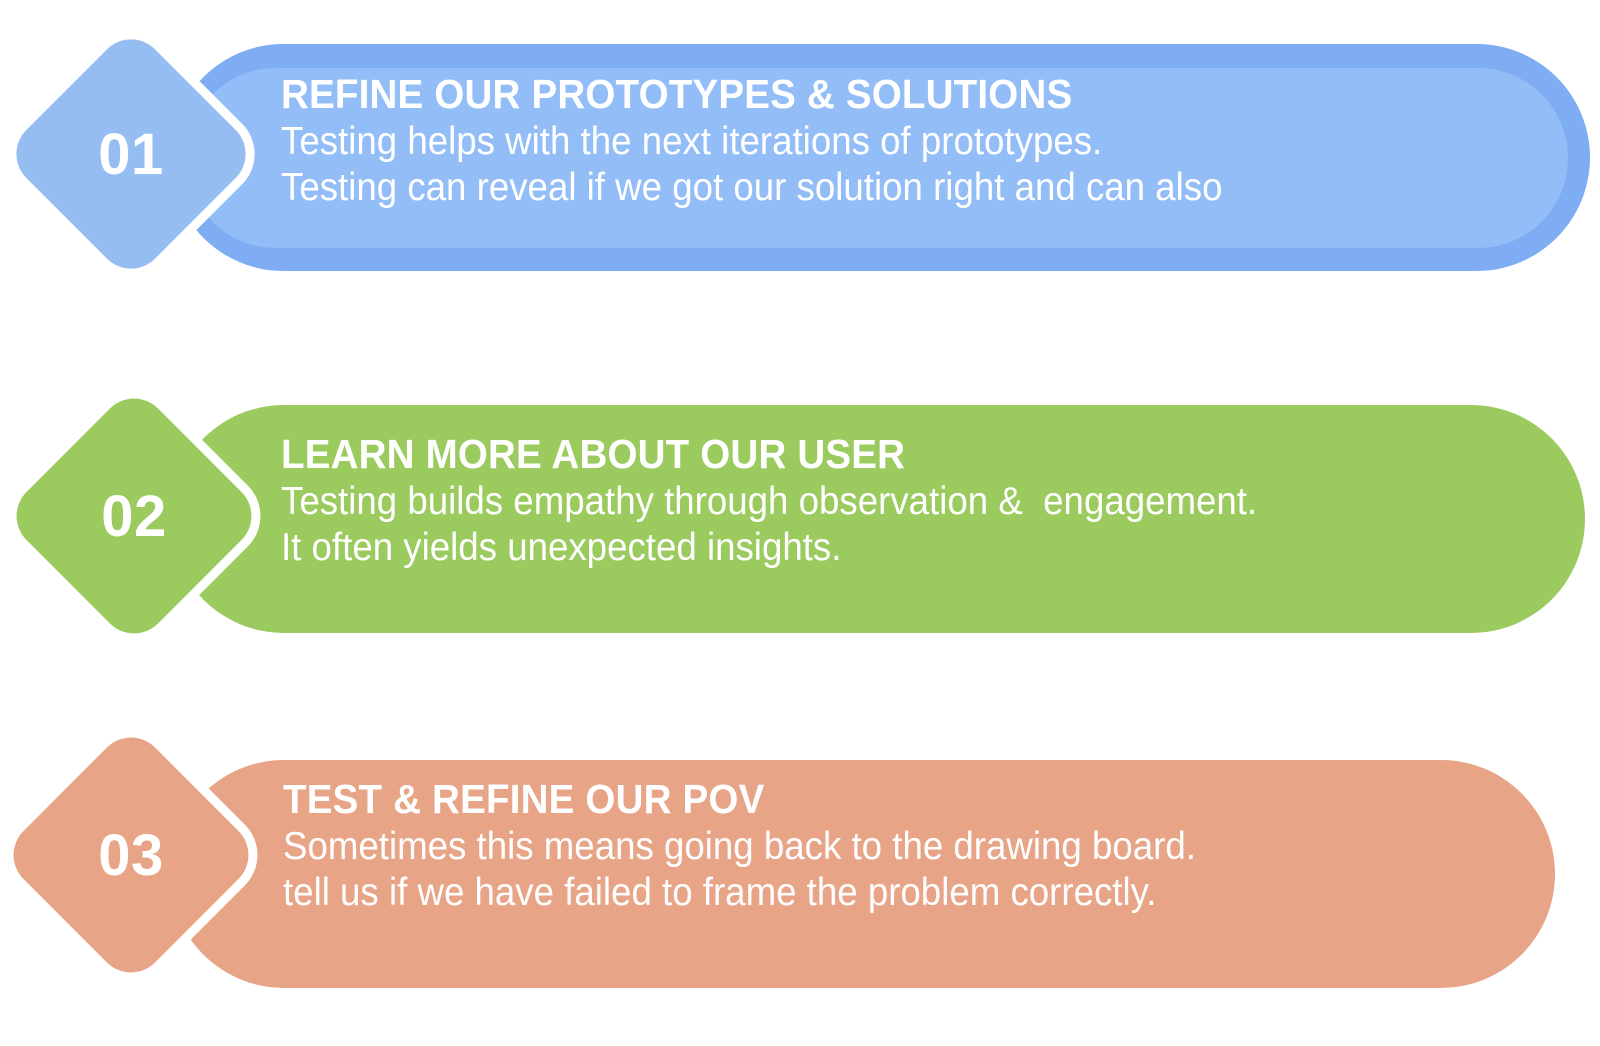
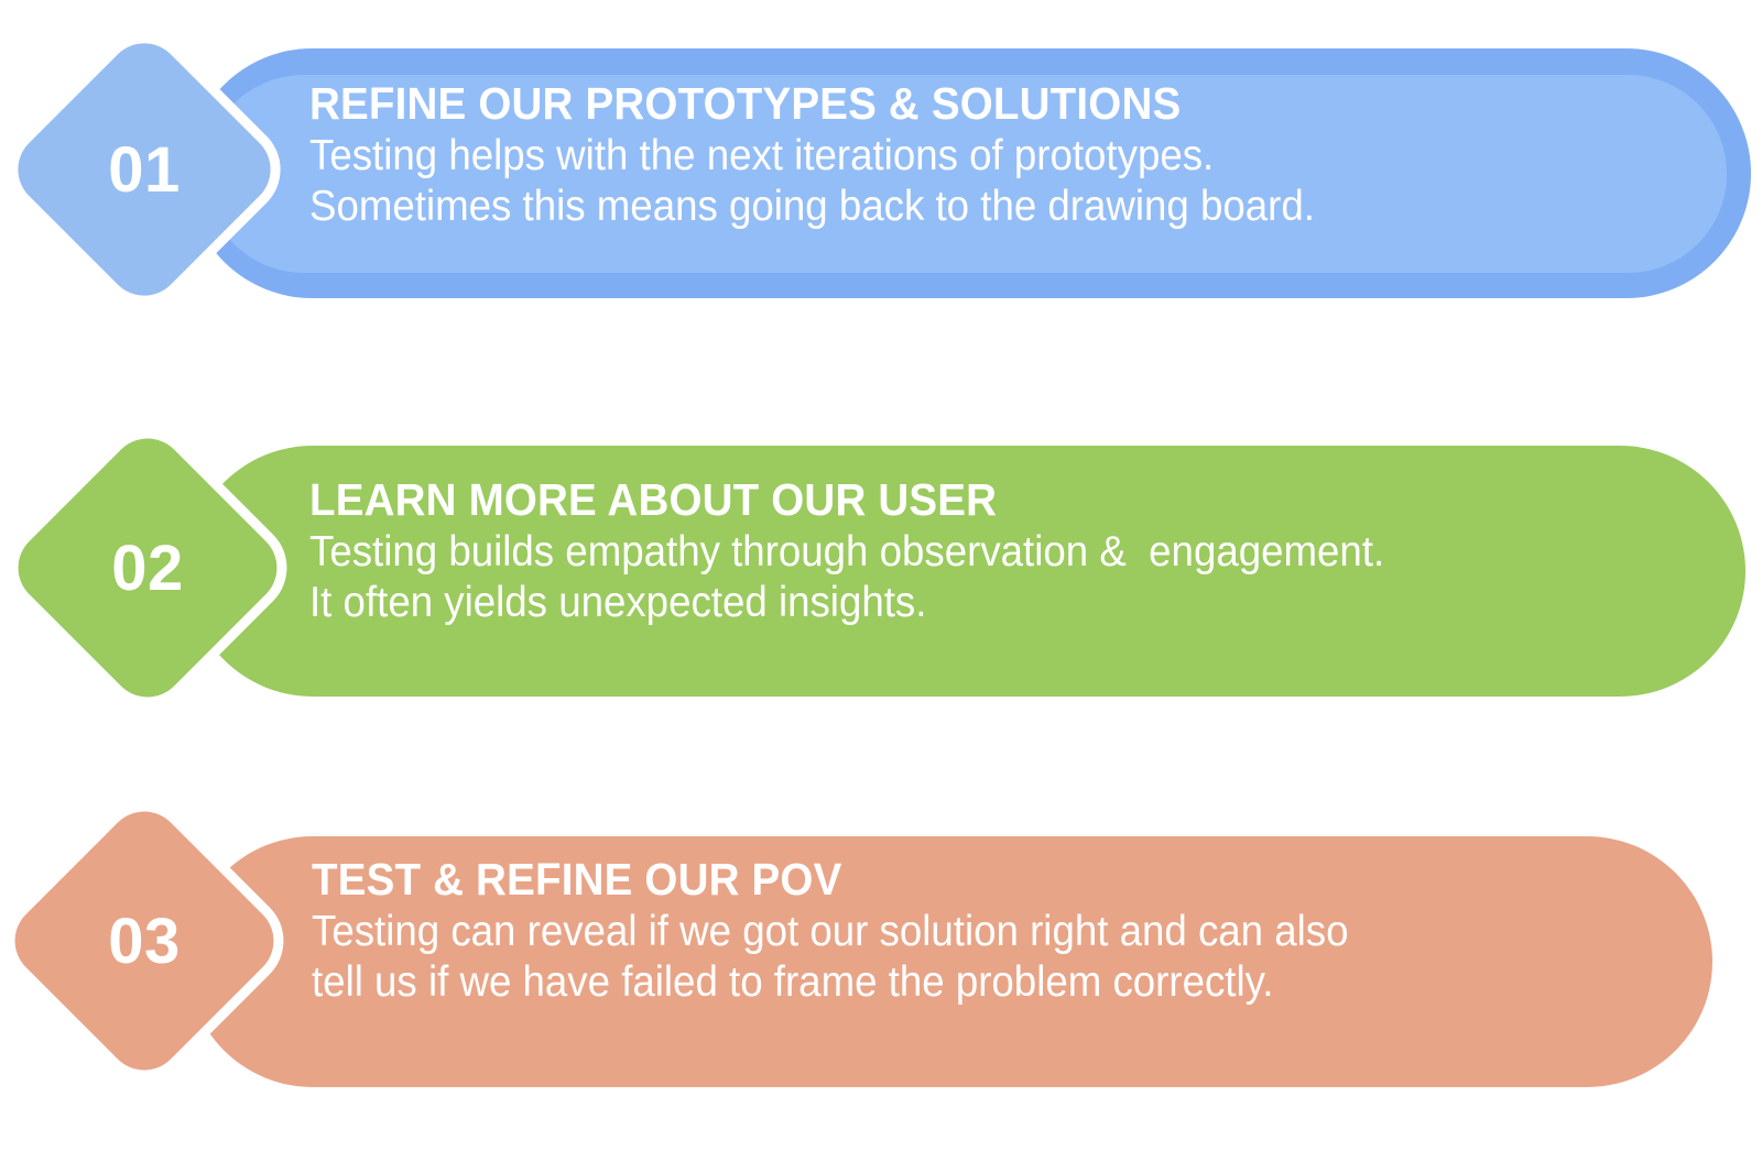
  01
  REFINE OUR PROTOTYPES & SOLUTIONS
  Testing helps with the next iterations of prototypes.
- Testing can reveal if we got our solution right and can also
+ Sometimes this means going back to the drawing board.
  02
  LEARN MORE ABOUT OUR USER
  Testing builds empathy through observation & engagement.
  It often yields unexpected insights.
  03
  TEST & REFINE OUR POV
- Sometimes this means going back to the drawing board.
+ Testing can reveal if we got our solution right and can also
  tell us if we have failed to frame the problem correctly.
